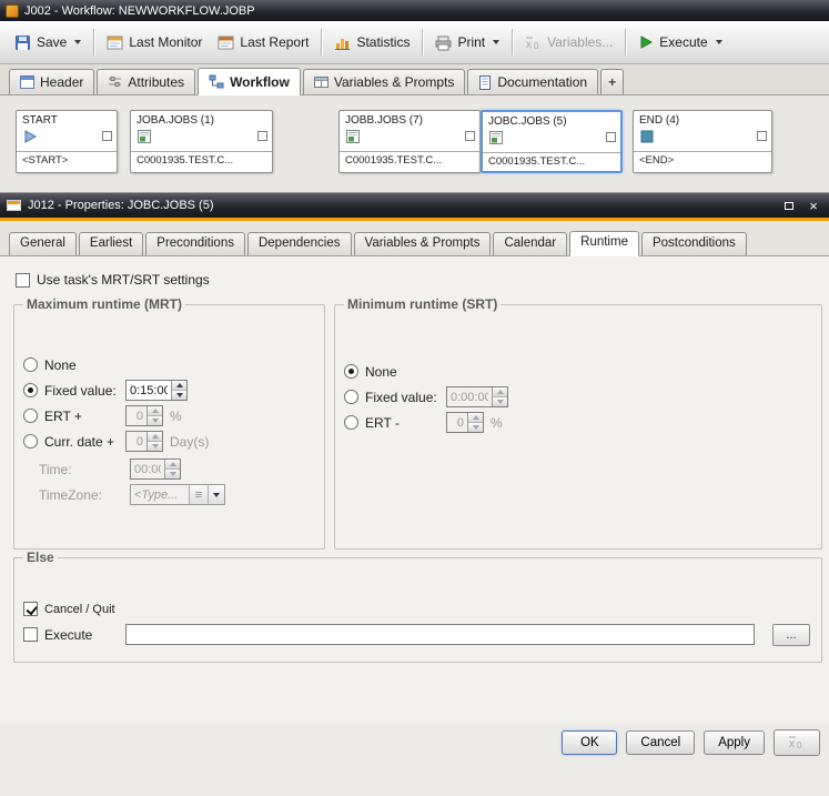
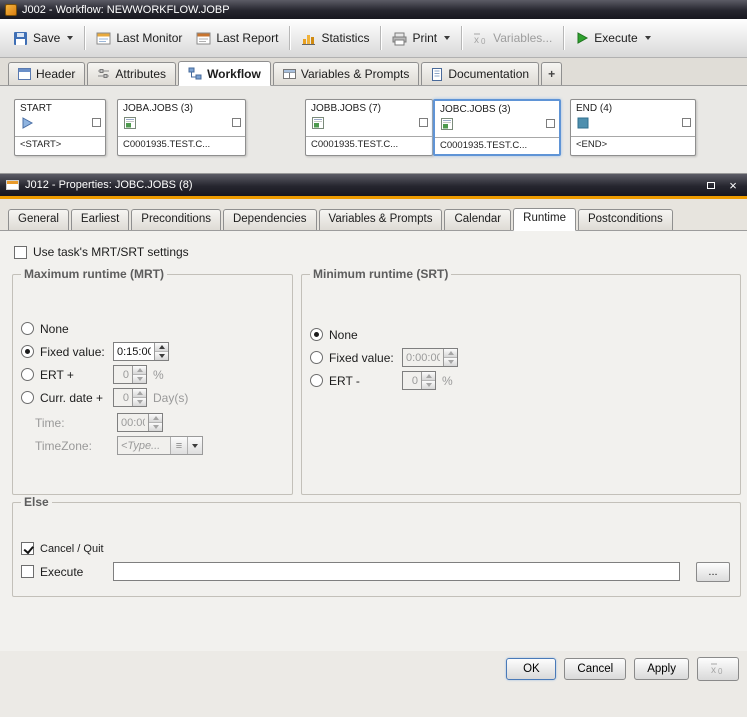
  J002 - Workflow: NEWWORKFLOW.JOBP
  Save
  Last Monitor
  Last Report
  Statistics
  Print
  x
  0
  Variables...
  Execute
  Header
  Attributes
  Workflow
  Variables & Prompts
  Documentation
  +
  START
  <START>
- JOBA.JOBS (1)
+ JOBA.JOBS (3)
  C0001935.TEST.C...
  JOBB.JOBS (7)
  C0001935.TEST.C...
- JOBC.JOBS (5)
+ JOBC.JOBS (3)
  C0001935.TEST.C...
  END (4)
  <END>
- J012 - Properties: JOBC.JOBS (5)
+ J012 - Properties: JOBC.JOBS (8)
  ×
  General
  Earliest
  Preconditions
  Dependencies
  Variables & Prompts
  Calendar
  Runtime
  Postconditions
  Use task's MRT/SRT settings
  Maximum runtime (MRT)
  None
  Fixed value:
  0:15:00
  ERT +
  0
  %
  Curr. date +
  0
  Day(s)
  Time:
  00:0
  TimeZone:
  <Type...
  ≡
  Minimum runtime (SRT)
  None
  Fixed value:
  0:00:00
  ERT -
  0
  %
  Else
  Cancel / Quit
  Execute
  ...
  OK
  Cancel
  Apply
  x
  0
